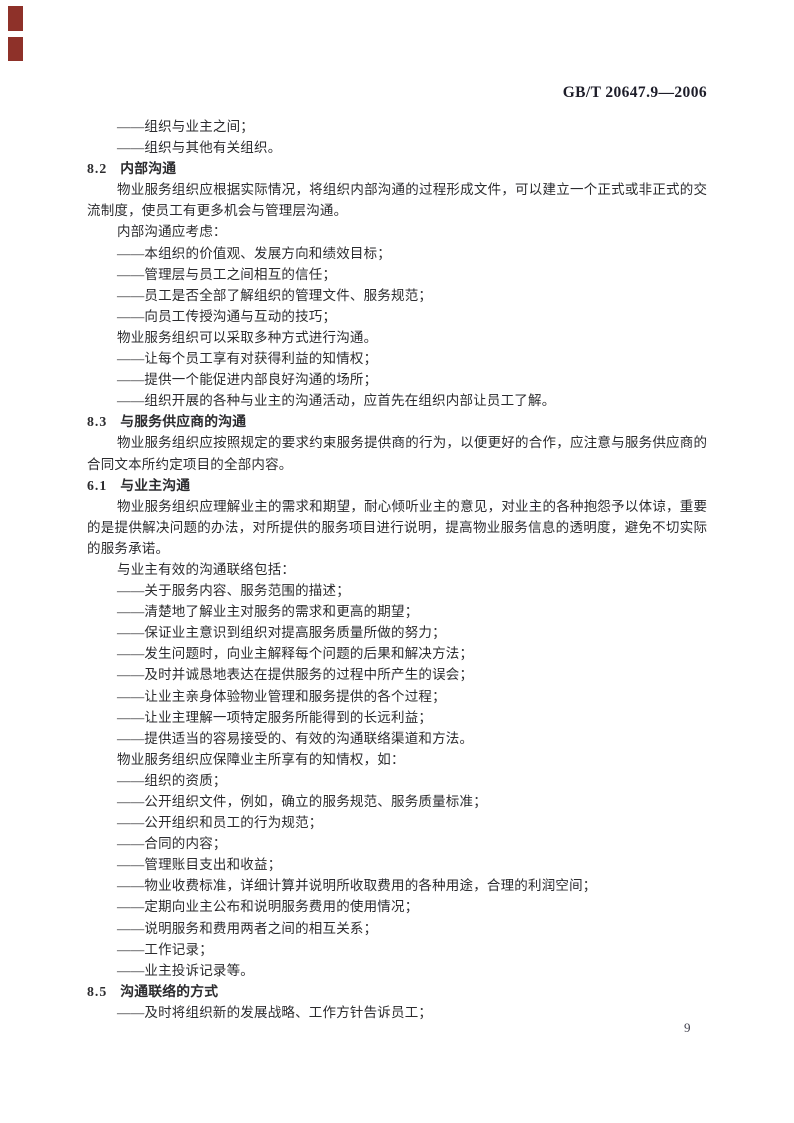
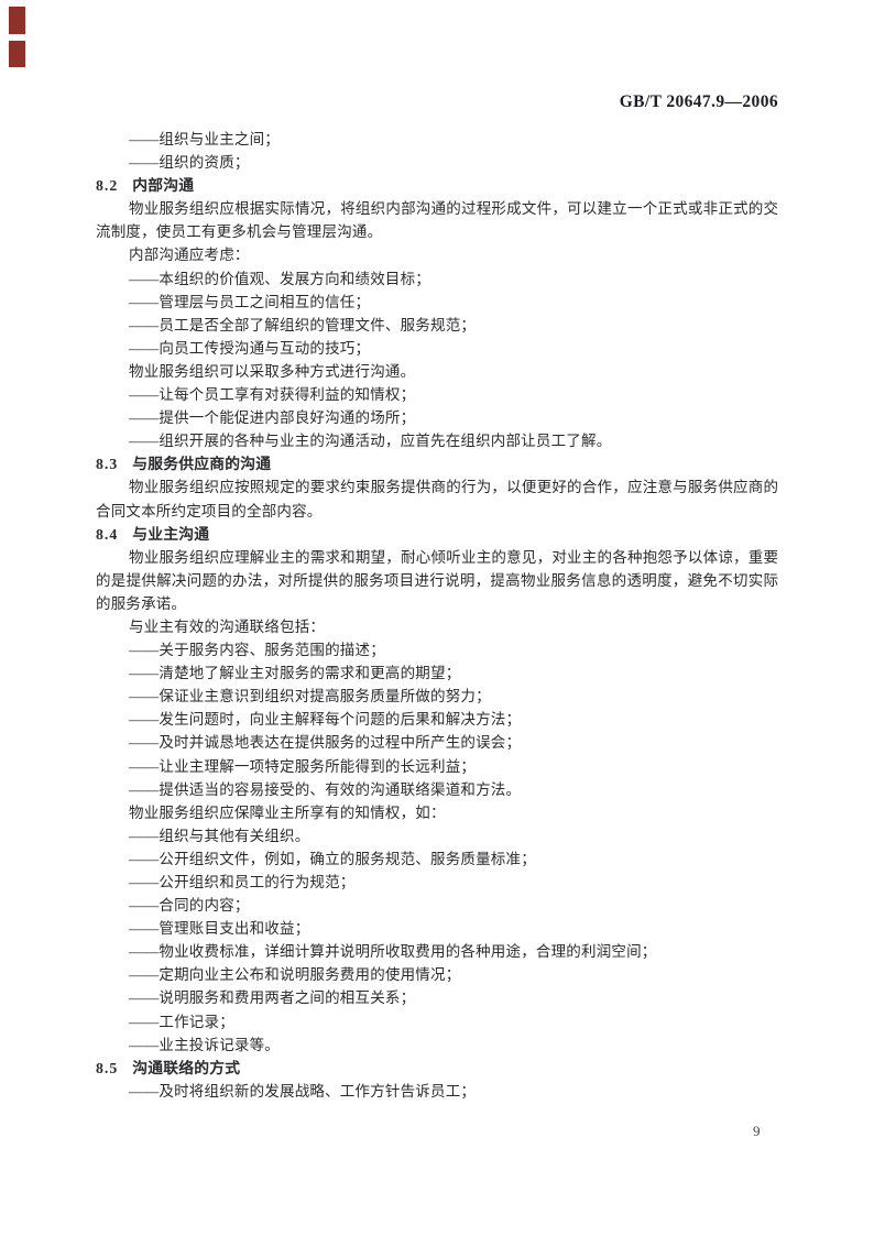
  GB/T 20647.9—2006
  ——组织与业主之间；
- ——组织与其他有关组织。
+ ——组织的资质；
  8.2 内部沟通
  物业服务组织应根据实际情况，将组织内部沟通的过程形成文件，可以建立一个正式或非正式的交
  流制度，使员工有更多机会与管理层沟通。
  内部沟通应考虑：
  ——本组织的价值观、发展方向和绩效目标；
  ——管理层与员工之间相互的信任；
  ——员工是否全部了解组织的管理文件、服务规范；
  ——向员工传授沟通与互动的技巧；
  物业服务组织可以采取多种方式进行沟通。
  ——让每个员工享有对获得利益的知情权；
  ——提供一个能促进内部良好沟通的场所；
  ——组织开展的各种与业主的沟通活动，应首先在组织内部让员工了解。
  8.3 与服务供应商的沟通
  物业服务组织应按照规定的要求约束服务提供商的行为，以便更好的合作，应注意与服务供应商的
  合同文本所约定项目的全部内容。
- 6.1 与业主沟通
+ 8.4 与业主沟通
  物业服务组织应理解业主的需求和期望，耐心倾听业主的意见，对业主的各种抱怨予以体谅，重要
  的是提供解决问题的办法，对所提供的服务项目进行说明，提高物业服务信息的透明度，避免不切实际
  的服务承诺。
  与业主有效的沟通联络包括：
  ——关于服务内容、服务范围的描述；
  ——清楚地了解业主对服务的需求和更高的期望；
  ——保证业主意识到组织对提高服务质量所做的努力；
  ——发生问题时，向业主解释每个问题的后果和解决方法；
  ——及时并诚恳地表达在提供服务的过程中所产生的误会；
- ——让业主亲身体验物业管理和服务提供的各个过程；
  ——让业主理解一项特定服务所能得到的长远利益；
  ——提供适当的容易接受的、有效的沟通联络渠道和方法。
  物业服务组织应保障业主所享有的知情权，如：
- ——组织的资质；
+ ——组织与其他有关组织。
  ——公开组织文件，例如，确立的服务规范、服务质量标准；
  ——公开组织和员工的行为规范；
  ——合同的内容；
  ——管理账目支出和收益；
  ——物业收费标准，详细计算并说明所收取费用的各种用途，合理的利润空间；
  ——定期向业主公布和说明服务费用的使用情况；
  ——说明服务和费用两者之间的相互关系；
  ——工作记录；
  ——业主投诉记录等。
  8.5 沟通联络的方式
  ——及时将组织新的发展战略、工作方针告诉员工；
  9
